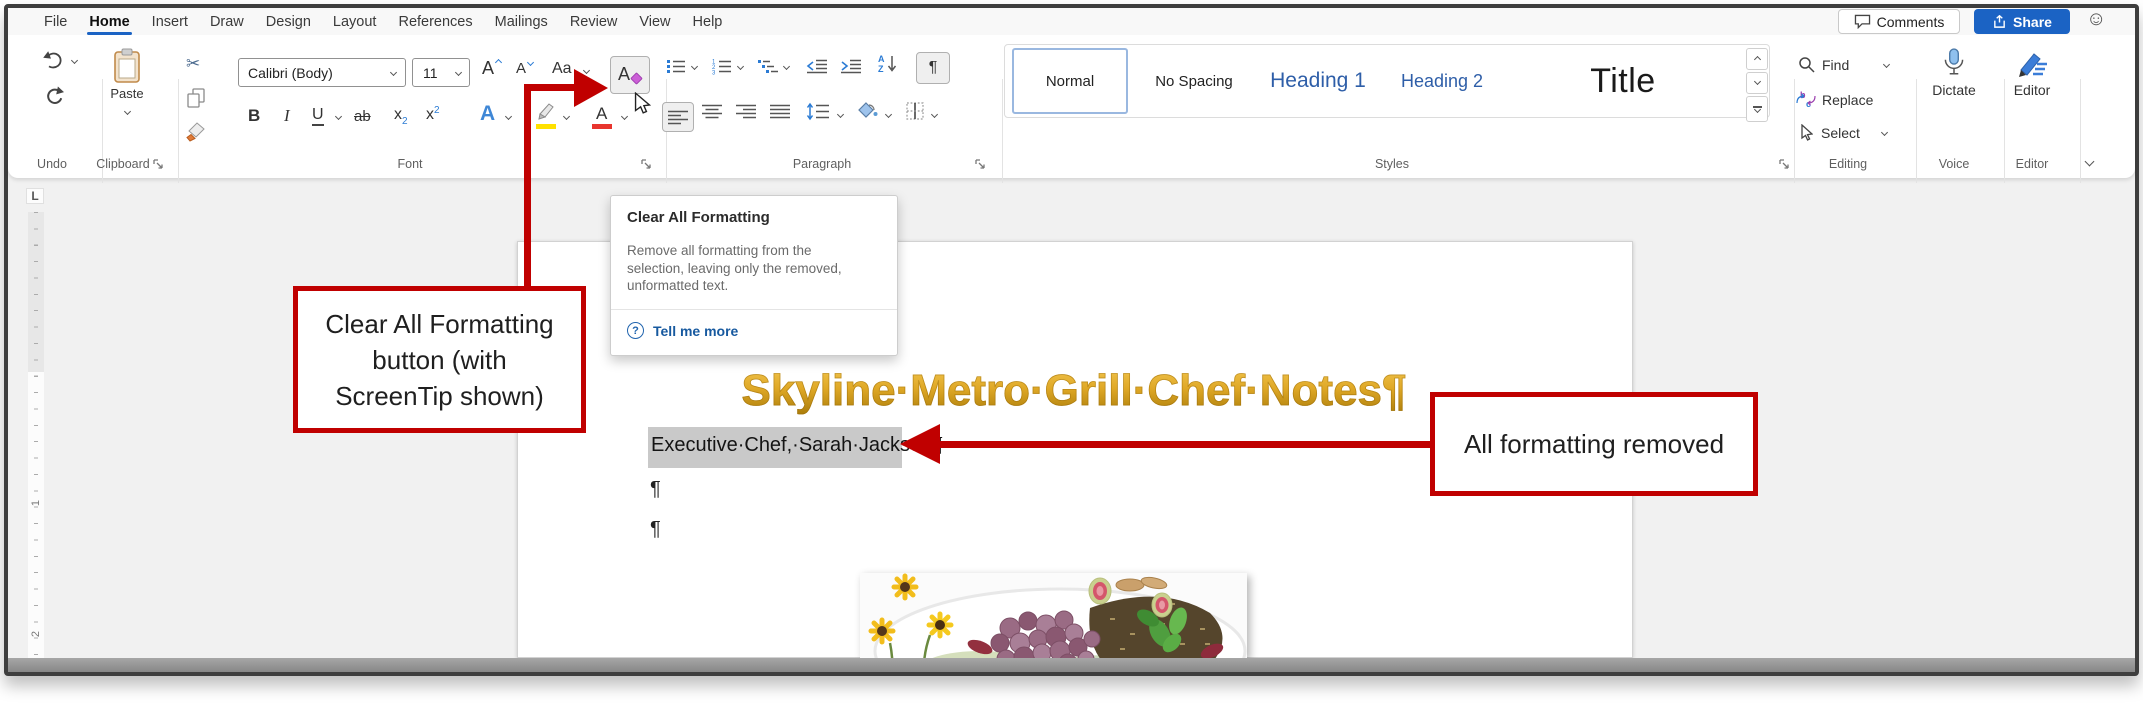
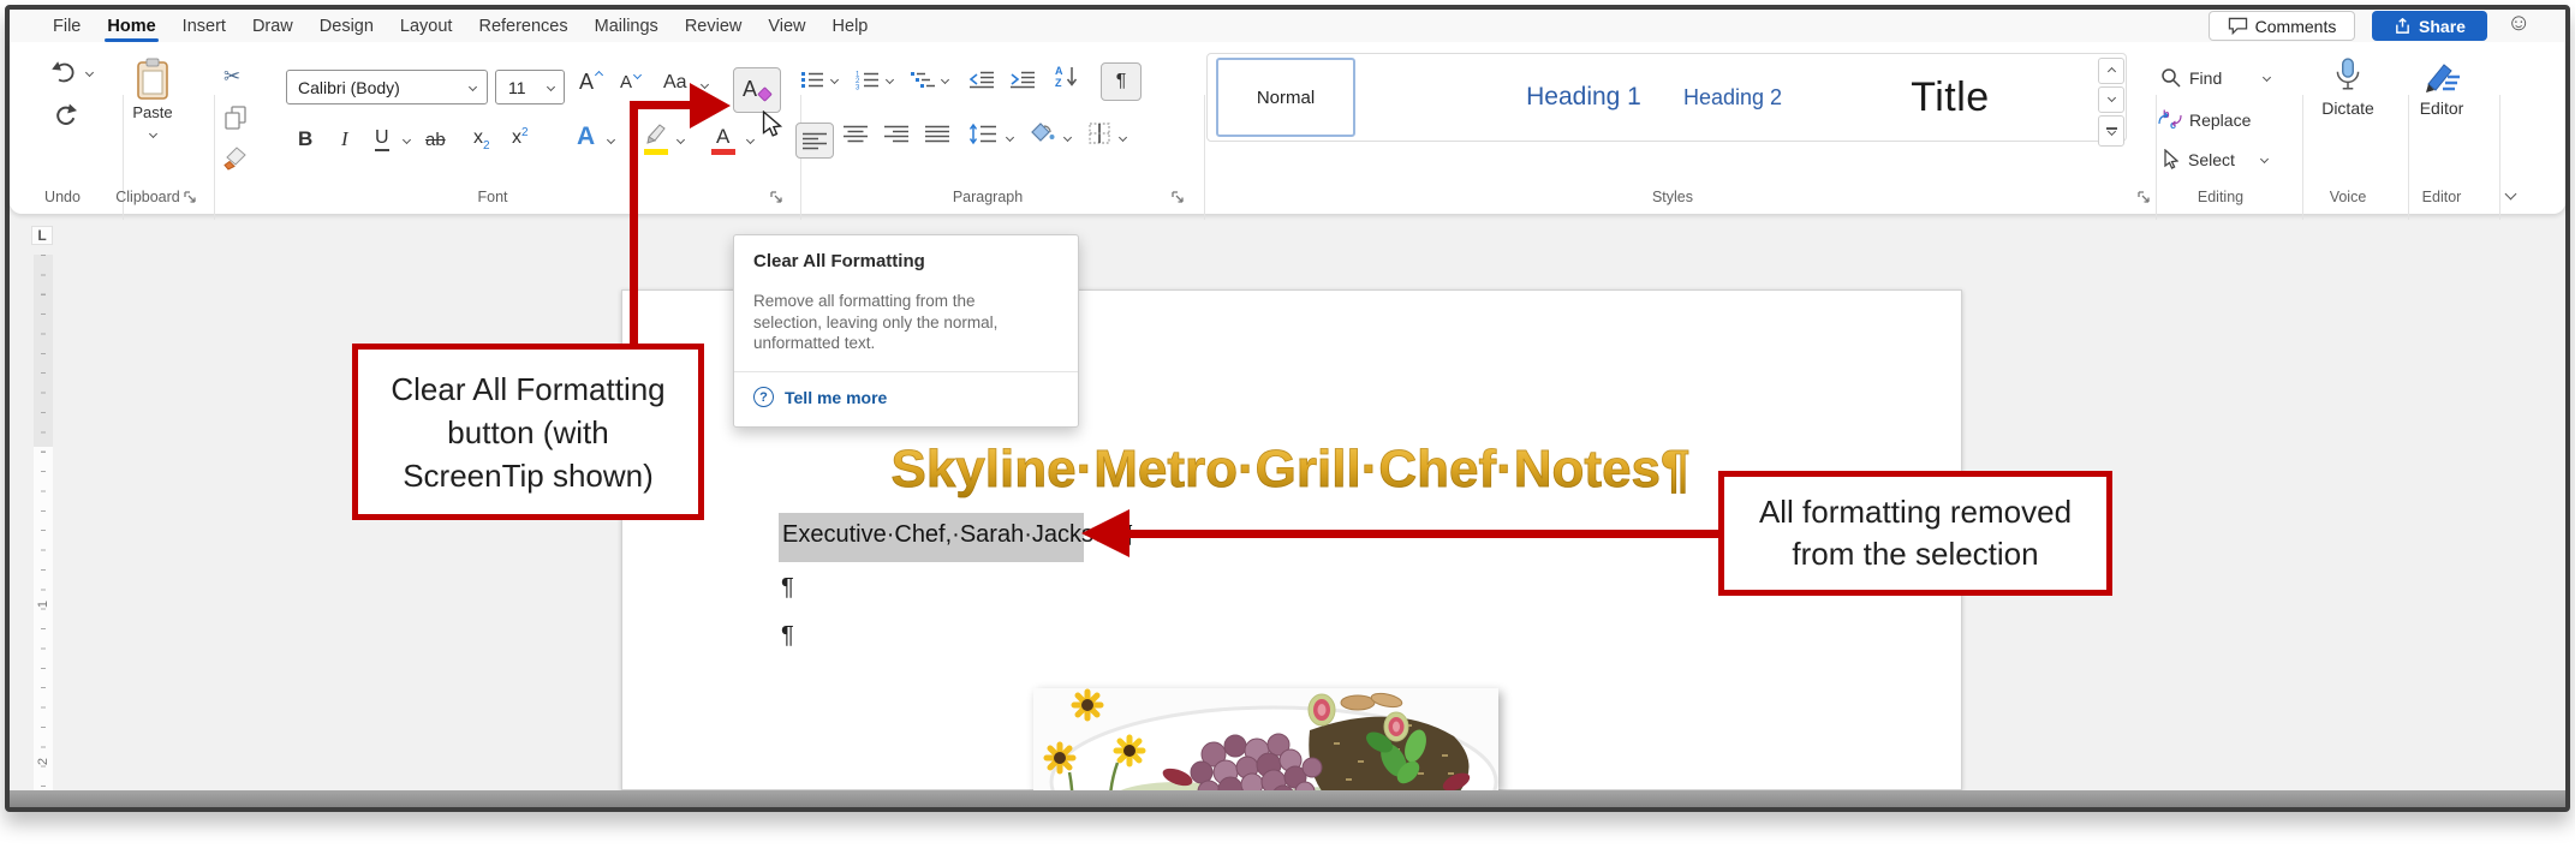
  File
  Home
  Insert
  Draw
  Design
  Layout
  References
  Mailings
  Review
  View
  Help
  Comments
  Share
  ☺
  Undo
  Paste
  ✂
  Clipboard
  Calibri (Body)
  11
  A
  A
  Aa
  A
  B
  I
  U
  ab
  x2
  x2
  A
  A
  Font
  A
  Z
  ¶
  Paragraph
  Normal
- No Spacing
  Heading 1
  Heading 2
  Title
  Styles
  Find
  Replace
  Select
  Editing
  Dictate
  Voice
  Editor
  Editor
  L
  Skyline·Metro·Grill·Chef·Notes¶
  Executive·Chef,·Sarah·Jackson
  ¶
  ¶
  Clear All Formatting
  Remove all formatting from the
- selection, leaving only the removed,
+ selection, leaving only the normal,
  unformatted text.
  ?
  Tell me more
  Clear All Formatting
  button (with
  ScreenTip shown)
  All formatting removed
+ from the selection
